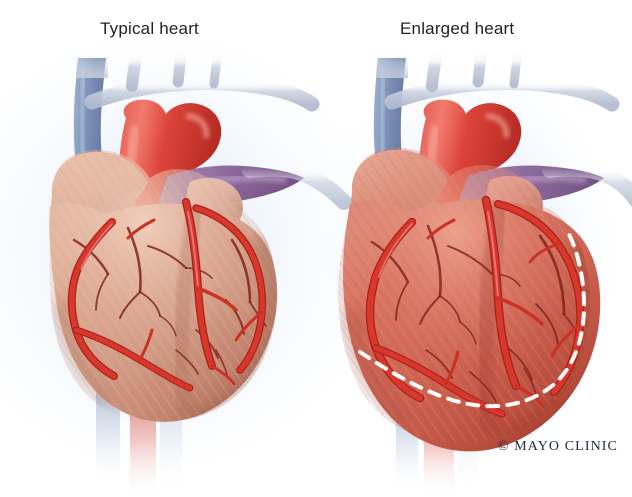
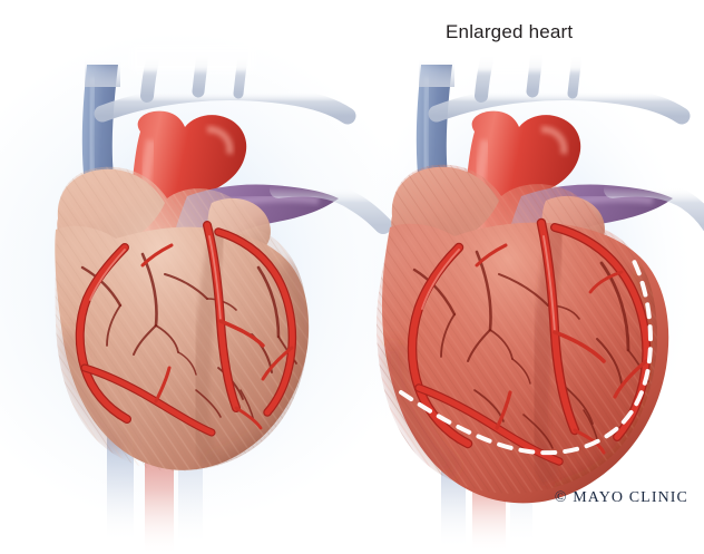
- Typical heart
  Enlarged heart
  © MAYO CLINIC
